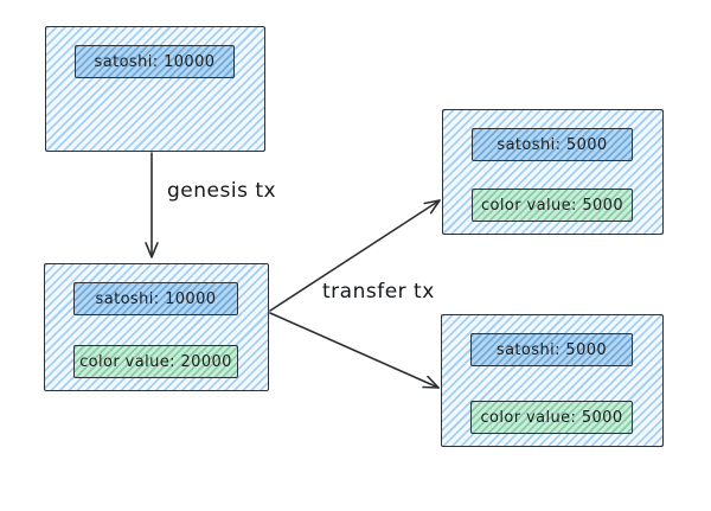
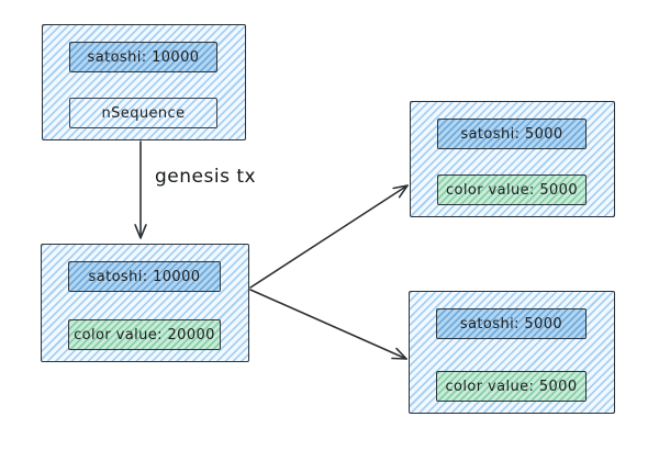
  satoshi: 10000
+ nSequence
  satoshi: 10000
  color value: 20000
  satoshi: 5000
  color value: 5000
  satoshi: 5000
  color value: 5000
  genesis tx
- transfer tx
